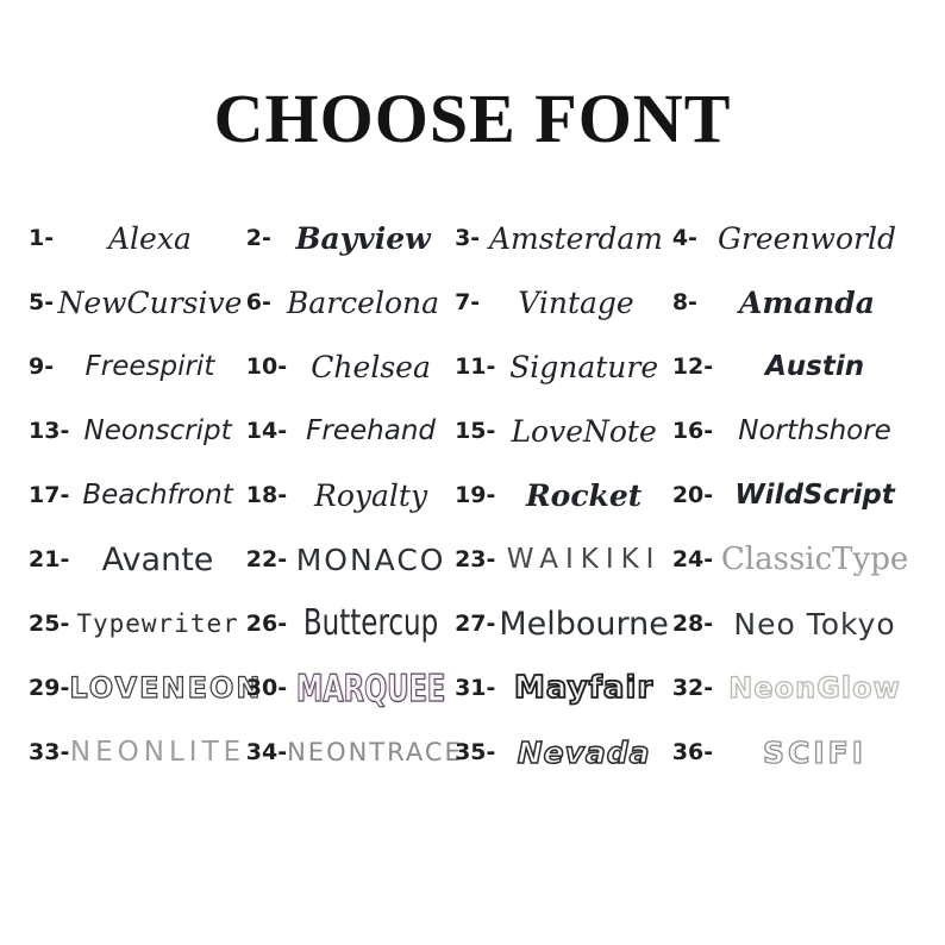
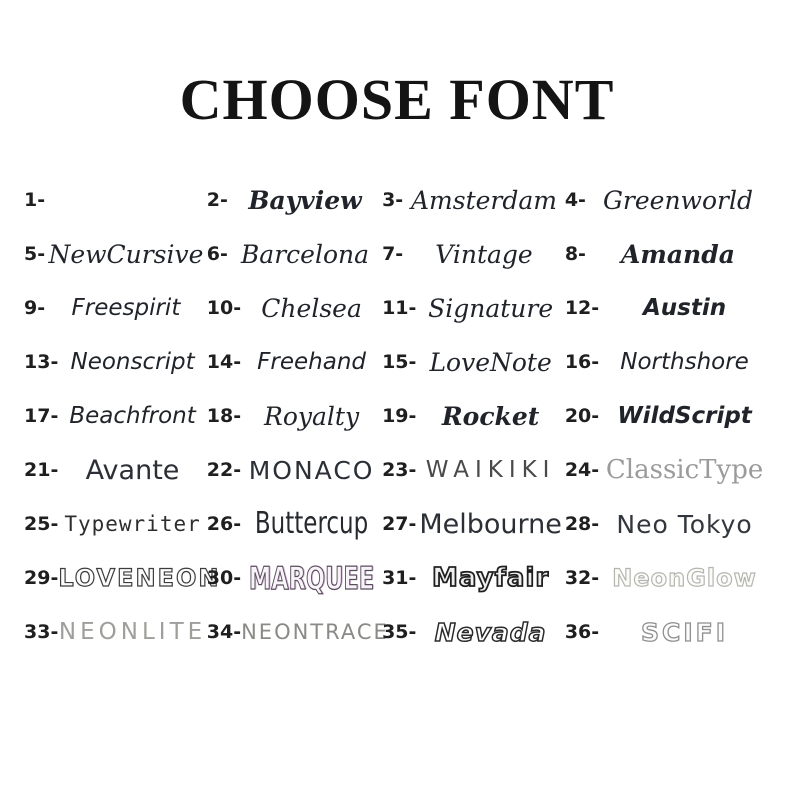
  CHOOSE FONT
  1-
- Alexa
  2-
  Bayview
  3-
  Amsterdam
  4-
  Greenworld
  5-
  NewCursive
  6-
  Barcelona
  7-
  Vintage
  8-
  Amanda
  9-
  Freespirit
  10-
  Chelsea
  11-
  Signature
  12-
  Austin
  13-
  Neonscript
  14-
  Freehand
  15-
  LoveNote
  16-
  Northshore
  17-
  Beachfront
  18-
  Royalty
  19-
  Rocket
  20-
  WildScript
  21-
  Avante
  22-
  MONACO
  23-
  WAIKIKI
  24-
  ClassicType
  25-
  Typewriter
  26-
  Buttercup
  27-
  Melbourne
  28-
  Neo Tokyo
  29-
  LOVENEON
  30-
  MARQUEE
  31-
  Mayfair
  32-
  NeonGlow
  33-
  NEONLITE
  34-
  NEONTRACE
  35-
  Nevada
  36-
  SCIFI
